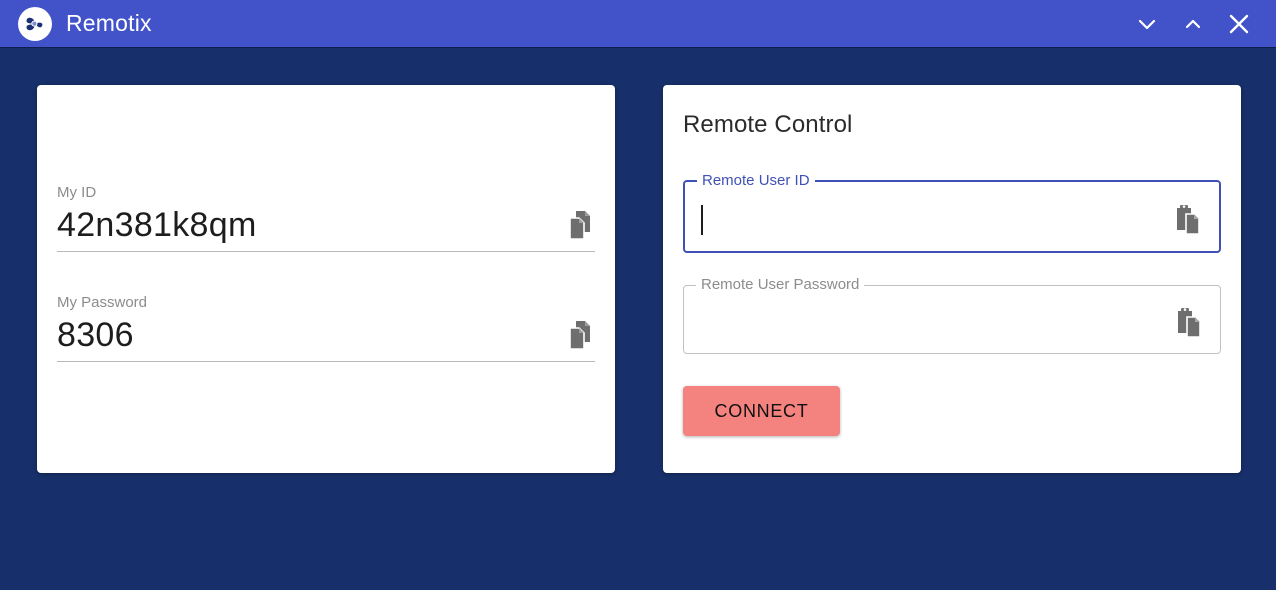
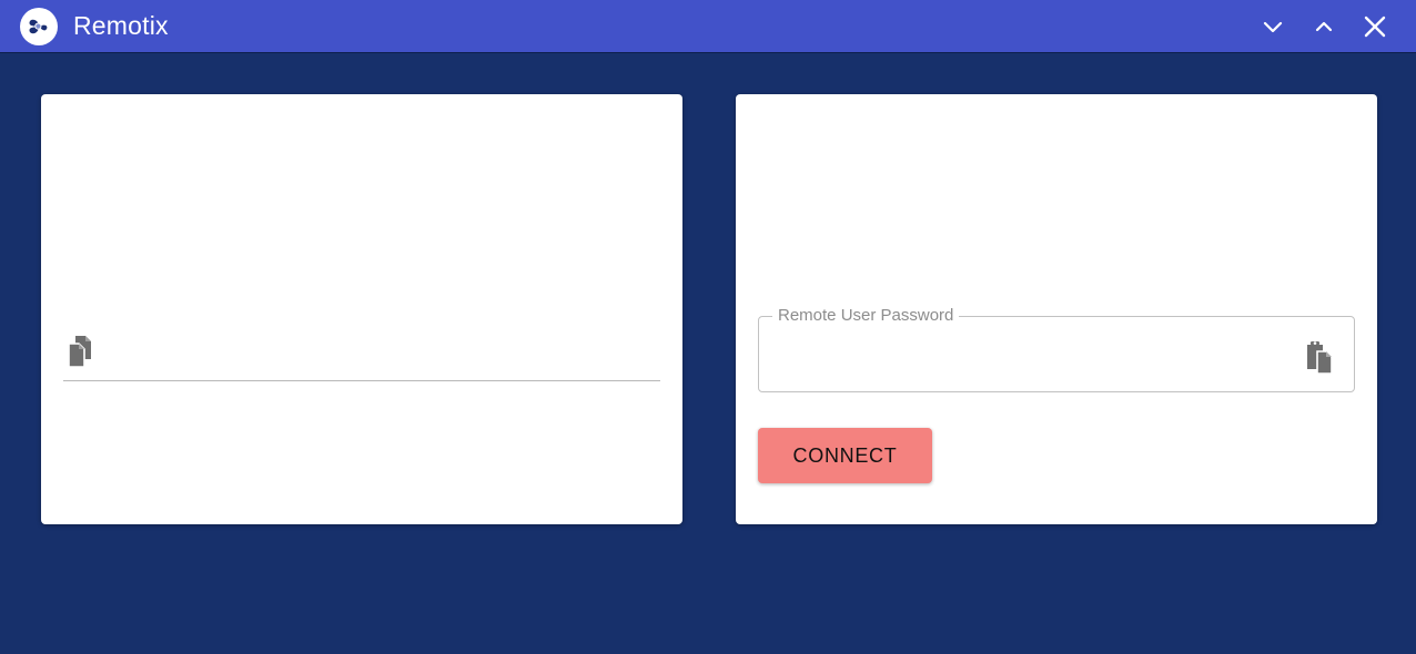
  Remotix
- My ID
- 42n381k8qm
- My Password
- 8306
- Remote Control
- Remote User ID
  Remote User Password
  CONNECT
